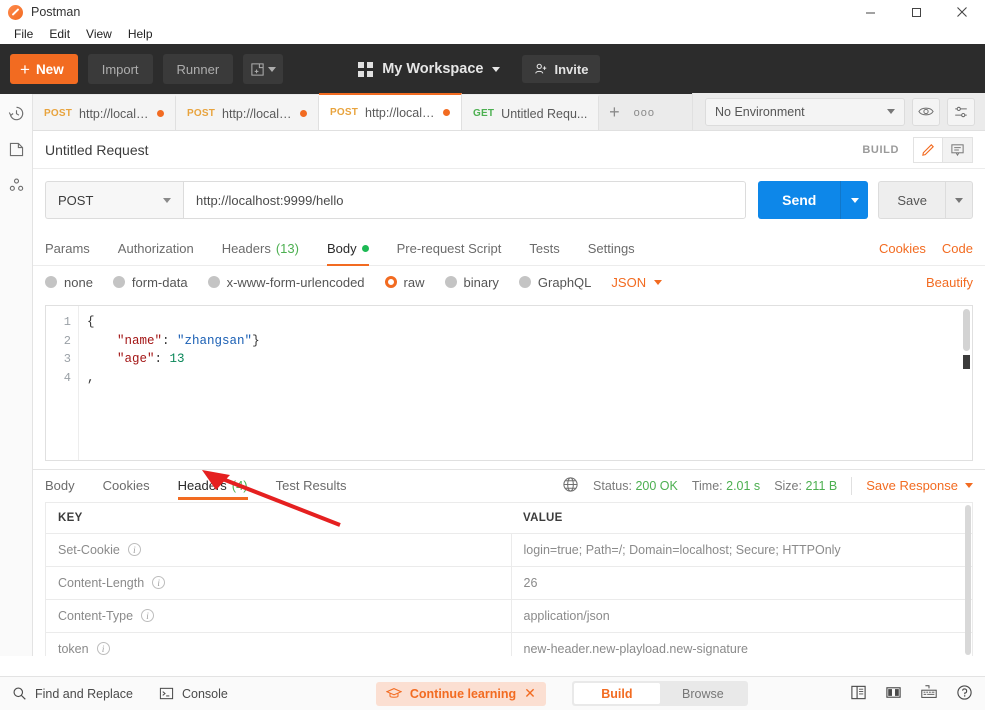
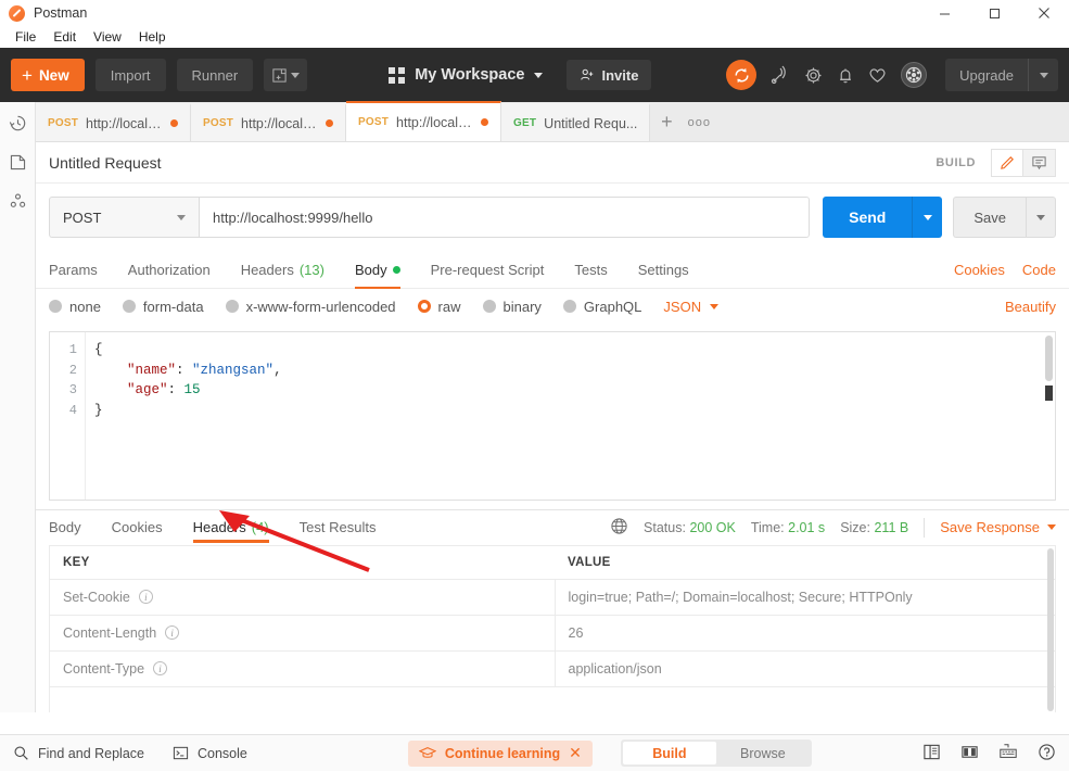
  Postman
  File
  Edit
  View
  Help
  +
  New
  Import
  Runner
  My Workspace
  Invite
+ Upgrade
  POST
  http://localho
  POST
  http://localho
  POST
  http://localho
  GET
  Untitled Requ...
  +
  ooo
- No Environment
  Untitled Request
  BUILD
  POST
  http://localhost:9999/hello
  Send
  Save
  Params
  Authorization
  Headers
  (13)
  Body
  Pre-request Script
  Tests
  Settings
  Cookies
  Code
  none
  form-data
  x-www-form-urlencoded
  raw
  binary
  GraphQL
  JSON
  Beautify
  1
  2
  3
  4
  {
- "name": "zhangsan"}
+ "name": "zhangsan",
- "age": 13
+ "age": 15
- ,
+ }
  Body
  Cookies
  Heades
  Test Results
  Status: 200 OK
  Time: 2.01 s
  Size: 211 B
  Save Response
  KEY	VALUE
  Set-Cookie i	login=true; Path=/; Domain=localhost; Secure; HTTPOnly
  Content-Length i	26
  Content-Type i	application/json
- token i	new-header.new-playload.new-signature
  Find and Replace
  Console
  Continue learning
  ✕
  Build
  Browse
